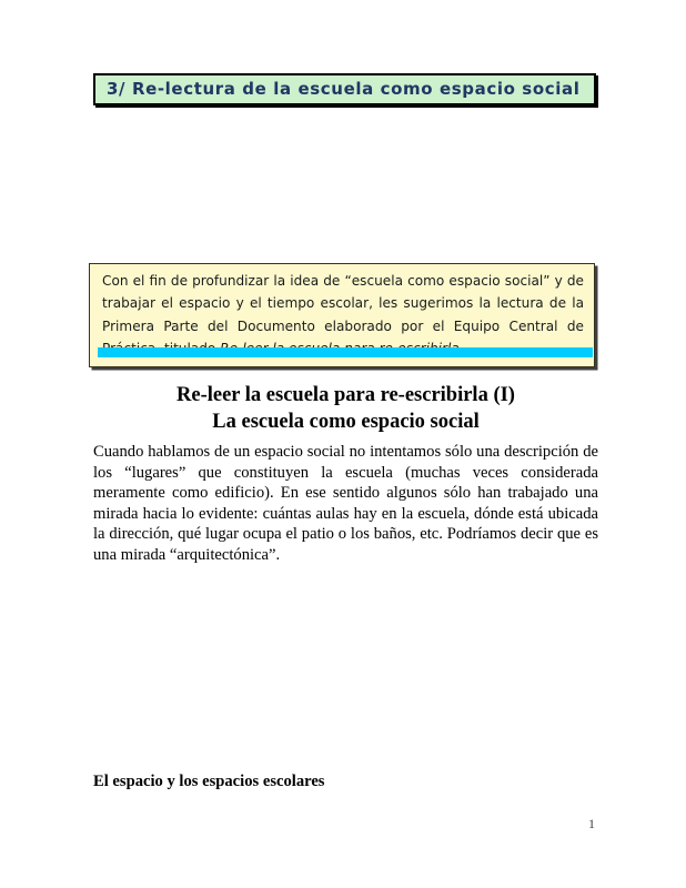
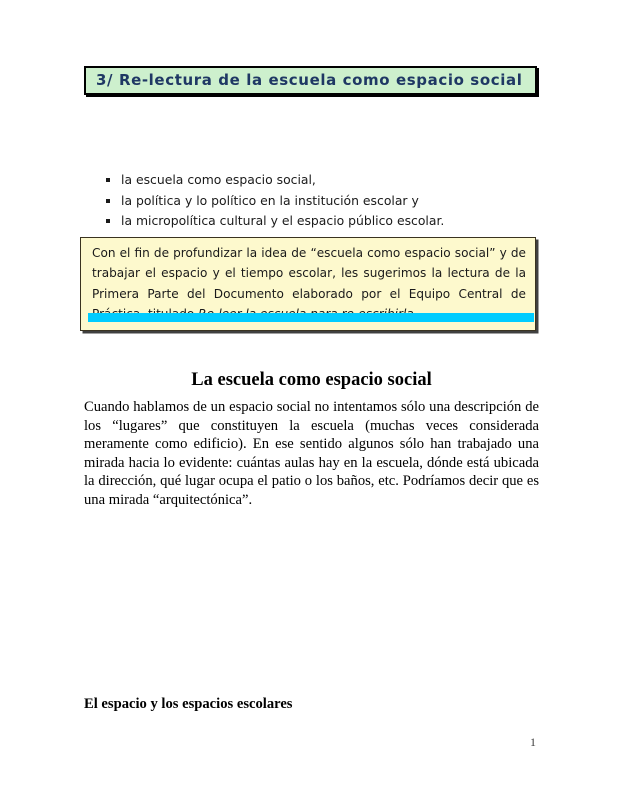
  3/ Re-lectura de la escuela como espacio social
+ la escuela como espacio social,
+ la política y lo político en la institución escolar y
+ la micropolítica cultural y el espacio público escolar.
  Con el fin de profundizar la idea de “escuela como espacio social” y de trabajar el espacio y el tiempo escolar, les sugerimos la lectura de la Primera Parte del Documento elaborado por el Equipo Central de
- Re-leer la escuela para re-escribirla (I)
  La escuela como espacio social
  Cuando hablamos de un espacio social no intentamos sólo una descripción de los “lugares” que constituyen la escuela (muchas veces considerada meramente como edificio). En ese sentido algunos sólo han trabajado una mirada hacia lo evidente: cuántas aulas hay en la escuela, dónde está ubicada la dirección, qué lugar ocupa el patio o los baños, etc. Podríamos decir que es una mirada “arquitectónica”.
  El espacio y los espacios escolares
  1
